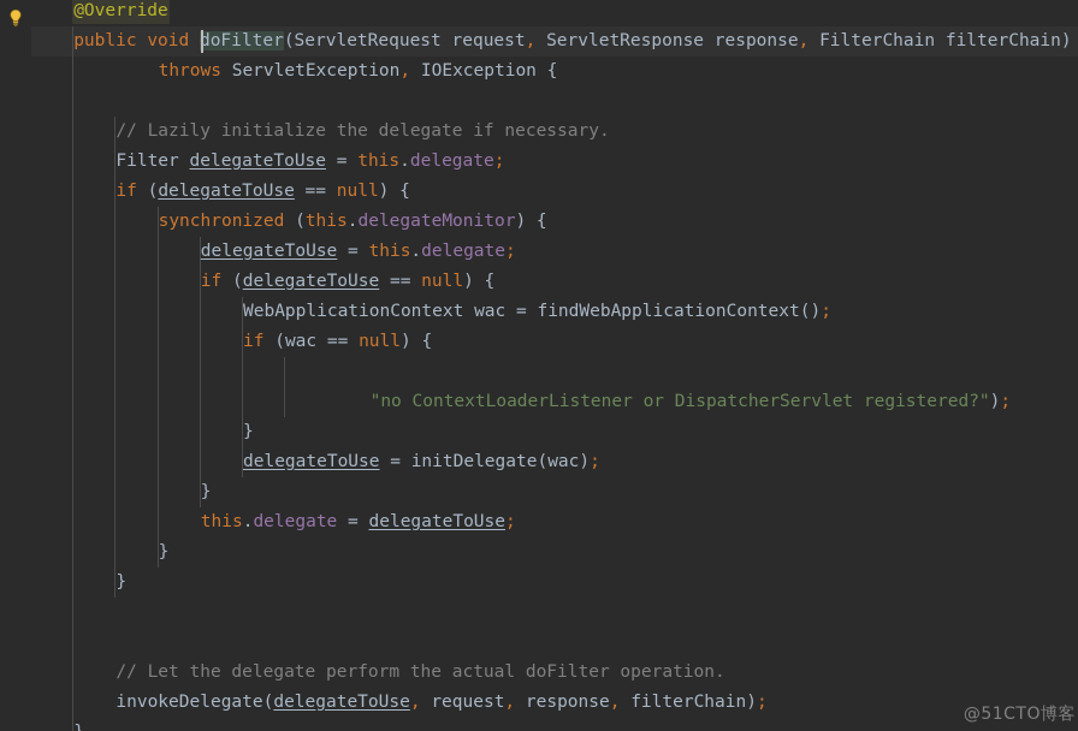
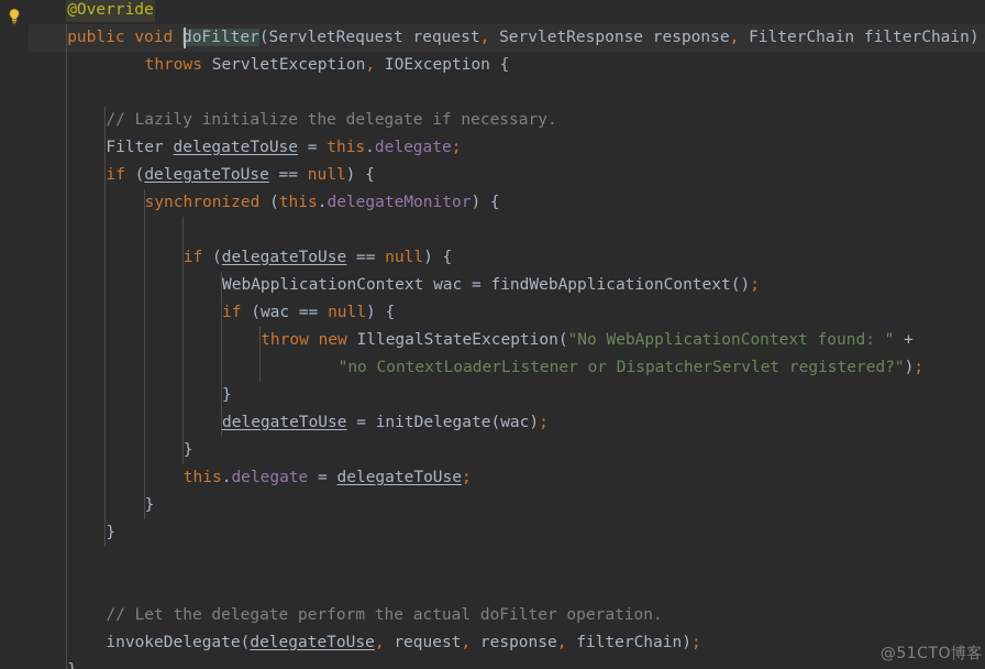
  @Override
  public void doFilter(ServletRequest request, ServletResponse response, FilterChain filterChain)
  throws ServletException, IOException {
  // Lazily initialize the delegate if necessary.
  Filter delegateToUse = this.delegate;
  if (delegateToUse == null) {
  synchronized (this.delegateMonitor) {
- delegateToUse = this.delegate;
  if (delegateToUse == null) {
  WebApplicationContext wac = findWebApplicationContext();
  if (wac == null) {
+ throw new IllegalStateException("No WebApplicationContext found: " +
  "no ContextLoaderListener or DispatcherServlet registered?");
  }
  delegateToUse = initDelegate(wac);
  }
  this.delegate = delegateToUse;
  }
  }
  // Let the delegate perform the actual doFilter operation.
  invokeDelegate(delegateToUse, request, response, filterChain);
  @51CTO博客
